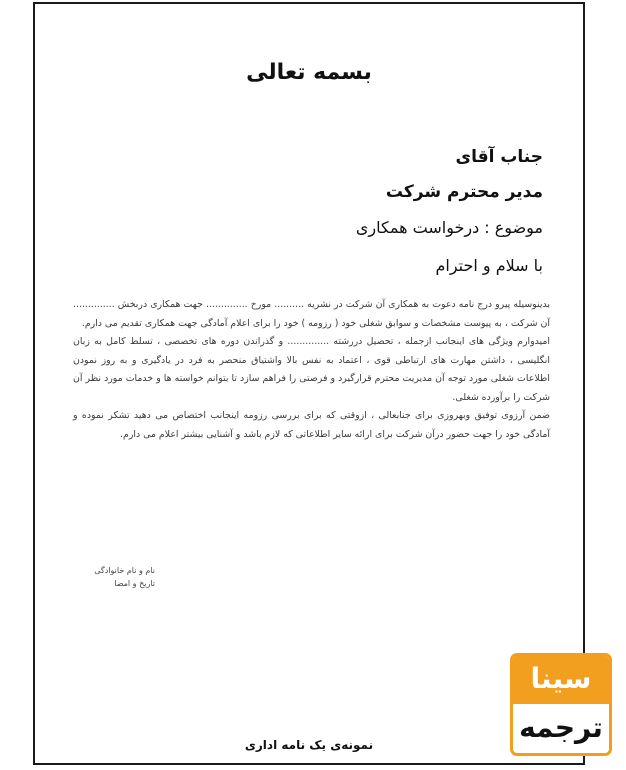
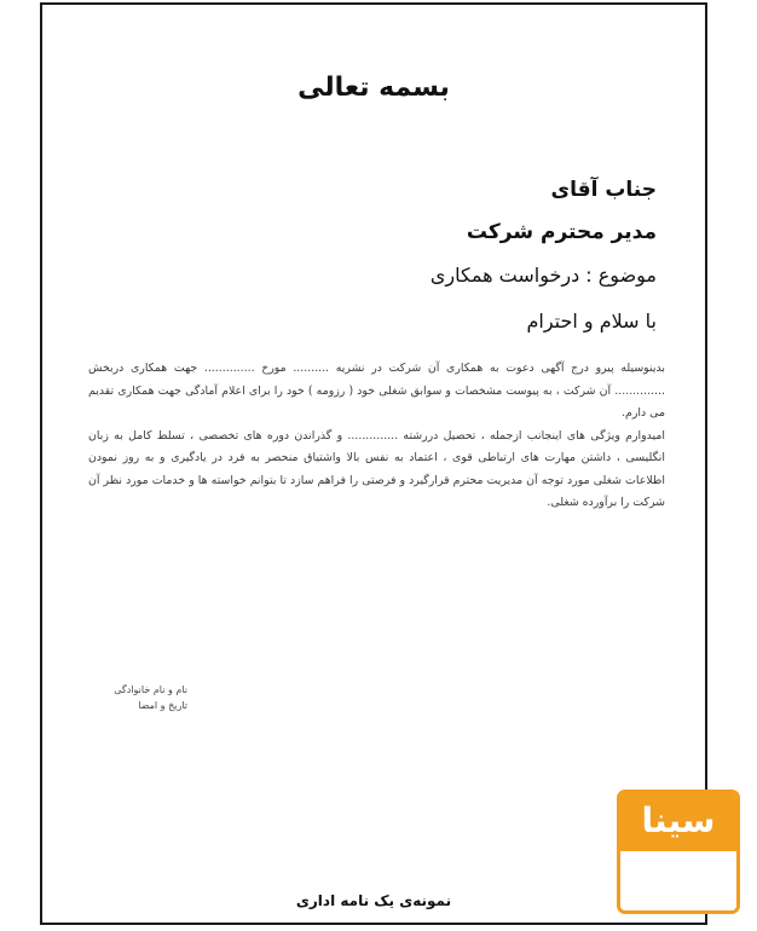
  بسمه تعالی
  جناب آقای
  مدیر محترم شرکت
  موضوع : درخواست همکاری
  با سلام و احترام
- بدینوسیله پیرو درج نامه دعوت به همکاری آن شرکت در نشریه .......... مورخ .............. جهت همکاری دربخش .............. آن شرکت ، به پیوست مشخصات و سوابق شغلی خود ( رزومه ) خود را برای اعلام آمادگی جهت همکاری تقدیم می دارم.
+ بدینوسیله پیرو درج آگهی دعوت به همکاری آن شرکت در نشریه .......... مورخ .............. جهت همکاری دربخش .............. آن شرکت ، به پیوست مشخصات و سوابق شغلی خود ( رزومه ) خود را برای اعلام آمادگی جهت همکاری تقدیم می دارم.
  امیدوارم ویژگی های اینجانب ازجمله ، تحصیل دررشته .............. و گذراندن دوره های تخصصی ، تسلط کامل به زبان انگلیسی ، داشتن مهارت های ارتباطی قوی ، اعتماد به نفس بالا واشتیاق منحصر به فرد در یادگیری و به روز نمودن اطلاعات شغلی مورد توجه آن مدیریت محترم قرارگیرد و فرصتی را فراهم سازد تا بتوانم خواسته ها و خدمات مورد نظر آن شرکت را برآورده شغلی.
- ضمن آرزوی توفیق وبهروزی برای جنابعالی ، ازوقتی که برای بررسی رزومه اینجانب اختصاص می دهید تشکر نموده و آمادگی خود را جهت حضور درآن شرکت برای ارائه سایر اطلاعاتی که لازم باشد و آشنایی بیشتر اعلام می دارم.
  نام و نام خانوادگی
  تاریخ و امضا
  نمونه‌ی یک نامه اداری
  سینا
- ترجمه
